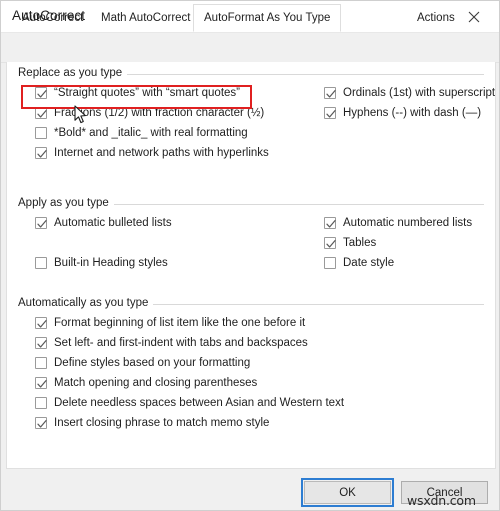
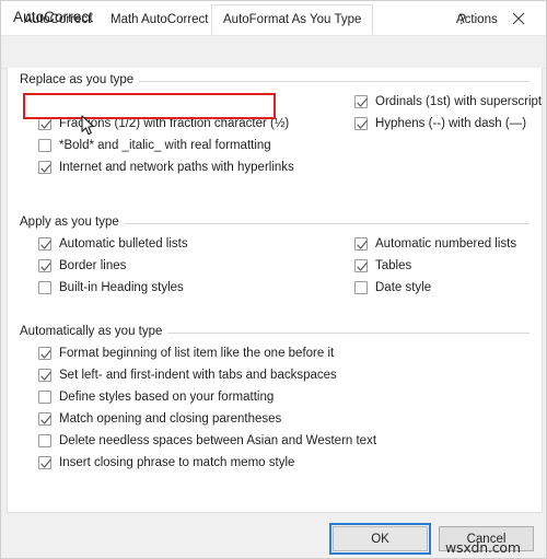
  AutoCorrect
+ ?
  AutoCorrect
  Math AutoCorrect
  AutoFormat As You Type
  Actions
  Replace as you type
- “Straight quotes” with “smart quotes”
  Fracons (1/2) with fraction character (½)
  *Bold* and _italic_ with real formatting
  Internet and network paths with hyperlinks
  Ordinals (1st) with superscript
  Hyphens (--) with dash (—)
  Apply as you type
  Automatic bulleted lists
+ Border lines
  Built-in Heading styles
  Automatic numbered lists
  Tables
  Date style
  Automatically as you type
  Format beginning of list item like the one before it
  Set left- and first-indent with tabs and backspaces
  Define styles based on your formatting
  Match opening and closing parentheses
  Delete needless spaces between Asian and Western text
  Insert closing phrase to match memo style
  OK
  Cancel
  wsxdn.com
